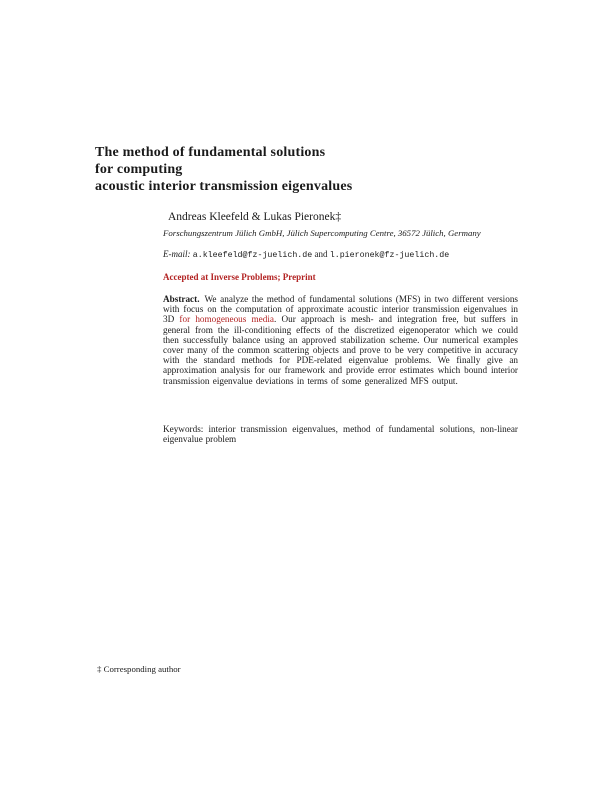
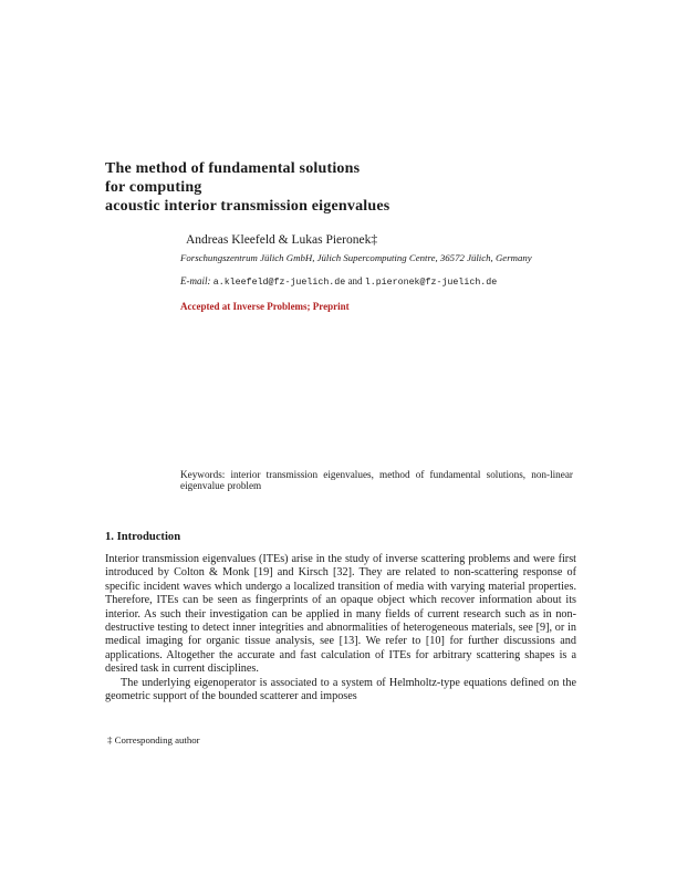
  The method of fundamental solutions
  for computing
  acoustic interior transmission eigenvalues
  Andreas Kleefeld & Lukas Pieronek‡
  Forschungszentrum Jülich GmbH, Jülich Supercomputing Centre, 36572 Jülich, Germany
  E-mail: a.kleefeld@fz-juelich.de and l.pieronek@fz-juelich.de
  Accepted at Inverse Problems; Preprint
- Abstract. We analyze the method of fundamental solutions (MFS) in two different versions with focus on the computation of approximate acoustic interior transmission eigenvalues in 3D for homogeneous media. Our approach is mesh- and integration free, but suffers in general from the ill-conditioning effects of the discretized eigenoperator which we could then successfully balance using an approved stabilization scheme. Our numerical examples cover many of the common scattering objects and prove to be very competitive in accuracy with the standard methods for PDE-related eigenvalue problems. We finally give an approximation analysis for our framework and provide error estimates which bound interior transmission eigenvalue deviations in terms of some generalized MFS output.
  Keywords: interior transmission eigenvalues, method of fundamental solutions, non-linear eigenvalue problem
+ 1. Introduction
+ Interior transmission eigenvalues (ITEs) arise in the study of inverse scattering problems and were first introduced by Colton & Monk [19] and Kirsch [32]. They are related to non-scattering response of specific incident waves which undergo a localized transition of media with varying material properties. Therefore, ITEs can be seen as fingerprints of an opaque object which recover information about its interior. As such their investigation can be applied in many fields of current research such as in non-destructive testing to detect inner integrities and abnormalities of heterogeneous materials, see [9], or in medical imaging for organic tissue analysis, see [13]. We refer to [10] for further discussions and applications. Altogether the accurate and fast calculation of ITEs for arbitrary scattering shapes is a desired task in current disciplines.
+ The underlying eigenoperator is associated to a system of Helmholtz-type equations defined on the geometric support of the bounded scatterer and imposes
  ‡ Corresponding author
